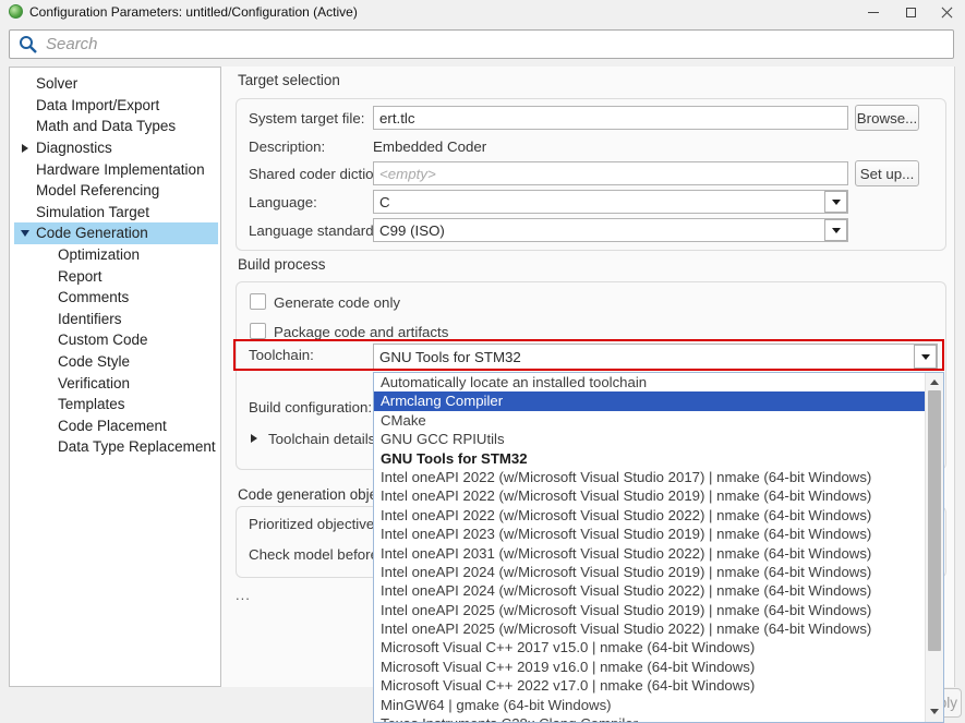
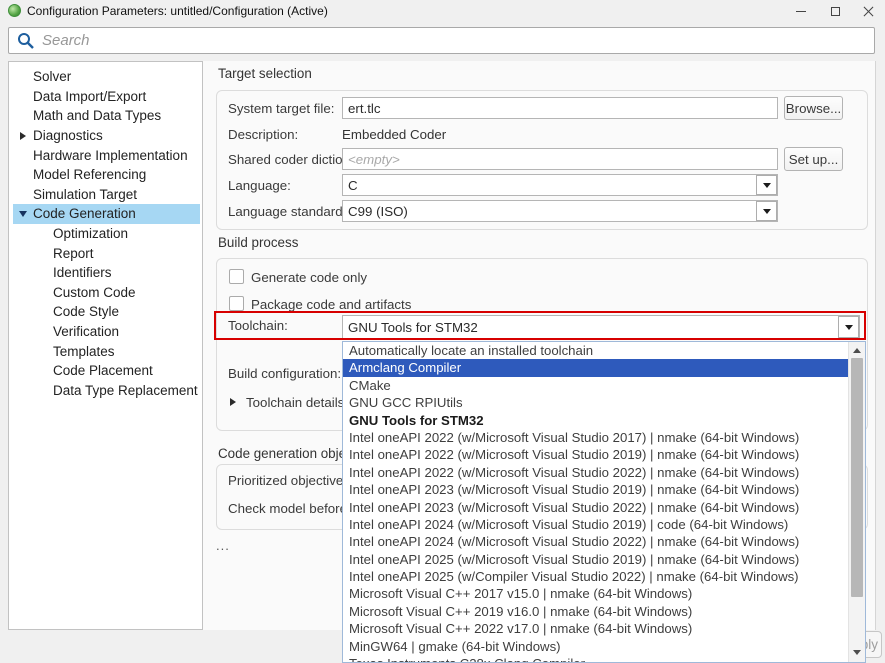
  Configuration Parameters: untitled/Configuration (Active)
  Search
  Solver
  Data Import/Export
  Math and Data Types
  Diagnostics
  Hardware Implementation
  Model Referencing
  Simulation Target
  Code Generation
  Optimization
  Report
- Comments
  Identifiers
  Custom Code
  Code Style
  Verification
  Templates
  Code Placement
  Data Type Replacement
  Target selection
  System target file:
  ert.tlc
  Browse...
  Description:
  Embedded Coder
  Shared coder dictio
  <empty>
  Set up...
  Language:
  C
  Language standard
  C99 (ISO)
  Build process
  Generate code only
  Package code and artifacts
  Toolchain:
  GNU Tools for STM32
  Build configuration:
  Toolchain details
  Code generation obj
  Prioritized objective
  Check model befor
  ...
  Automatically locate an installed toolchain
  Armclang Compiler
  CMake
  GNU GCC RPIUtils
  GNU Tools for STM32
  Intel oneAPI 2022 (w/Microsoft Visual Studio 2017) | nmake (64-bit Windows)
  Intel oneAPI 2022 (w/Microsoft Visual Studio 2019) | nmake (64-bit Windows)
  Intel oneAPI 2022 (w/Microsoft Visual Studio 2022) | nmake (64-bit Windows)
  Intel oneAPI 2023 (w/Microsoft Visual Studio 2019) | nmake (64-bit Windows)
- Intel oneAPI 2031 (w/Microsoft Visual Studio 2022) | nmake (64-bit Windows)
+ Intel oneAPI 2023 (w/Microsoft Visual Studio 2022) | nmake (64-bit Windows)
- Intel oneAPI 2024 (w/Microsoft Visual Studio 2019) | nmake (64-bit Windows)
+ Intel oneAPI 2024 (w/Microsoft Visual Studio 2019) | code (64-bit Windows)
  Intel oneAPI 2024 (w/Microsoft Visual Studio 2022) | nmake (64-bit Windows)
  Intel oneAPI 2025 (w/Microsoft Visual Studio 2019) | nmake (64-bit Windows)
- Intel oneAPI 2025 (w/Microsoft Visual Studio 2022) | nmake (64-bit Windows)
+ Intel oneAPI 2025 (w/Compiler Visual Studio 2022) | nmake (64-bit Windows)
  Microsoft Visual C++ 2017 v15.0 | nmake (64-bit Windows)
  Microsoft Visual C++ 2019 v16.0 | nmake (64-bit Windows)
  Microsoft Visual C++ 2022 v17.0 | nmake (64-bit Windows)
  MinGW64 | gmake (64-bit Windows)
